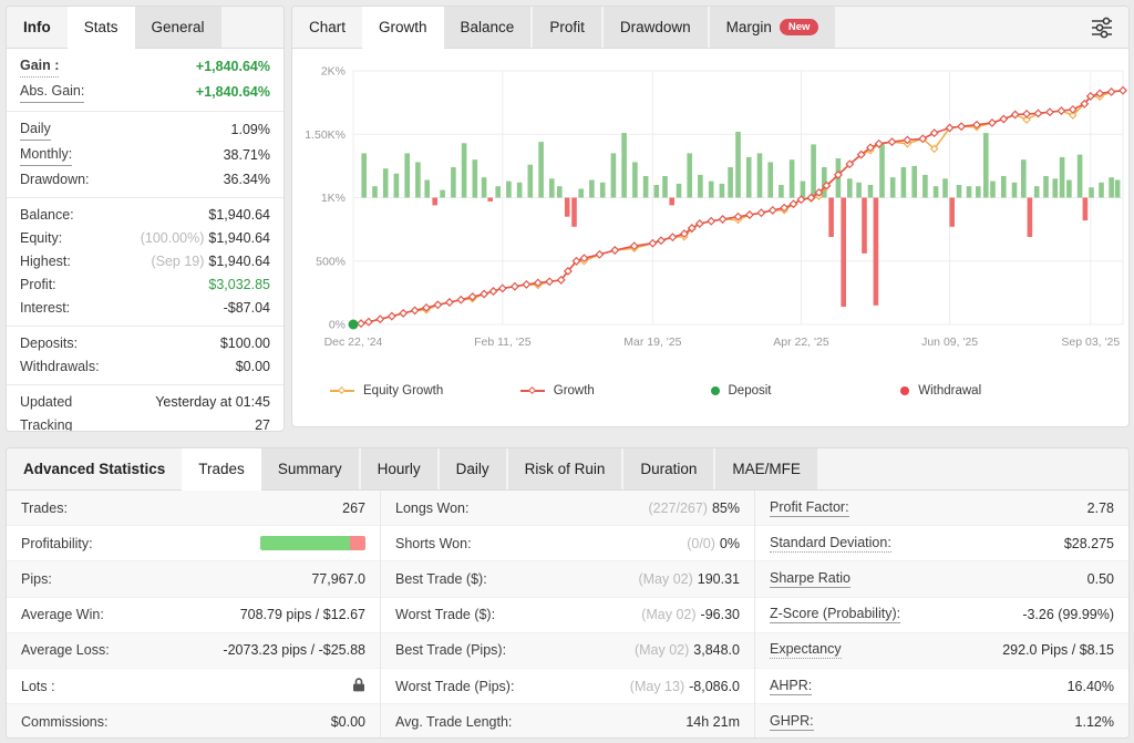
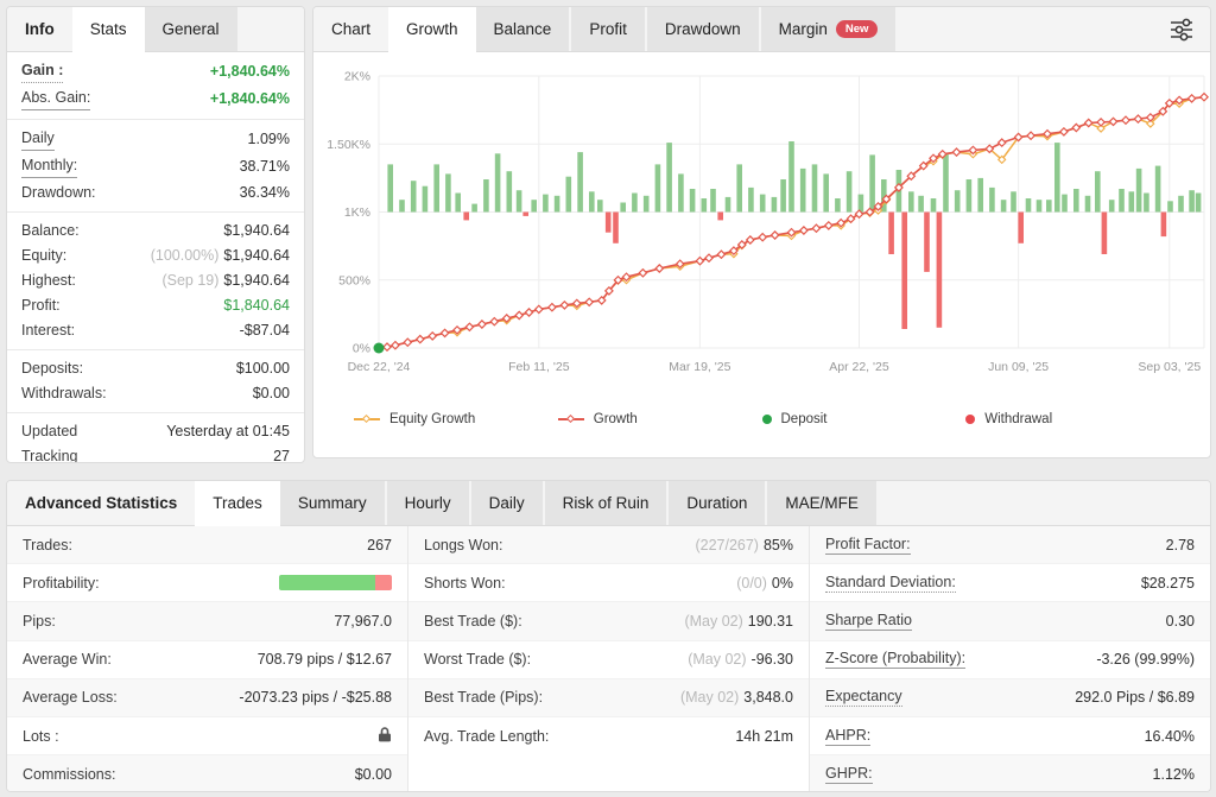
  Info
  Stats
  General
  Gain :
  +1,840.64%
  Abs. Gain:
  +1,840.64%
  Daily
  1.09%
  Monthly:
  38.71%
  Drawdown:
  36.34%
  Balance:
  $1,940.64
  Equity:
  (100.00%) $1,940.64
  Highest:
  (Sep 19) $1,940.64
  Profit:
- $3,032.85
+ $1,840.64
  Interest:
  -$87.04
  Deposits:
  $100.00
  Withdrawals:
  $0.00
  Updated
  Yesterday at 01:45
  Tracking
  27
  Chart
  Growth
  Balance
  Profit
  Drawdown
  Margin
  New
  0%
  500%
  1K%
  1.50K%
  2K%
  Dec 22, '24
  Feb 11, '25
  Mar 19, '25
  Apr 22, '25
  Jun 09, '25
  Sep 03, '25
  Equity Growth
  Growth
  Deposit
  Withdrawal
  Advanced Statistics
  Trades
  Summary
  Hourly
  Daily
  Risk of Ruin
  Duration
  MAE/MFE
  Trades:
  267
  Profitability:
  Pips:
  77,967.0
  Average Win:
  708.79 pips / $12.67
  Average Loss:
  -2073.23 pips / -$25.88
  Lots :
  Commissions:
  $0.00
  Longs Won:
  (227/267) 85%
  Shorts Won:
  (0/0) 0%
  Best Trade ($):
  (May 02) 190.31
  Worst Trade ($):
  (May 02) -96.30
  Best Trade (Pips):
  (May 02) 3,848.0
- Worst Trade (Pips):
- (May 13) -8,086.0
  Avg. Trade Length:
  14h 21m
  Profit Factor:
  2.78
  Standard Deviation:
  $28.275
  Sharpe Ratio
- 0.50
+ 0.30
  Z-Score (Probability):
  -3.26 (99.99%)
  Expectancy
- 292.0 Pips / $8.15
+ 292.0 Pips / $6.89
  AHPR:
  16.40%
  GHPR:
  1.12%
